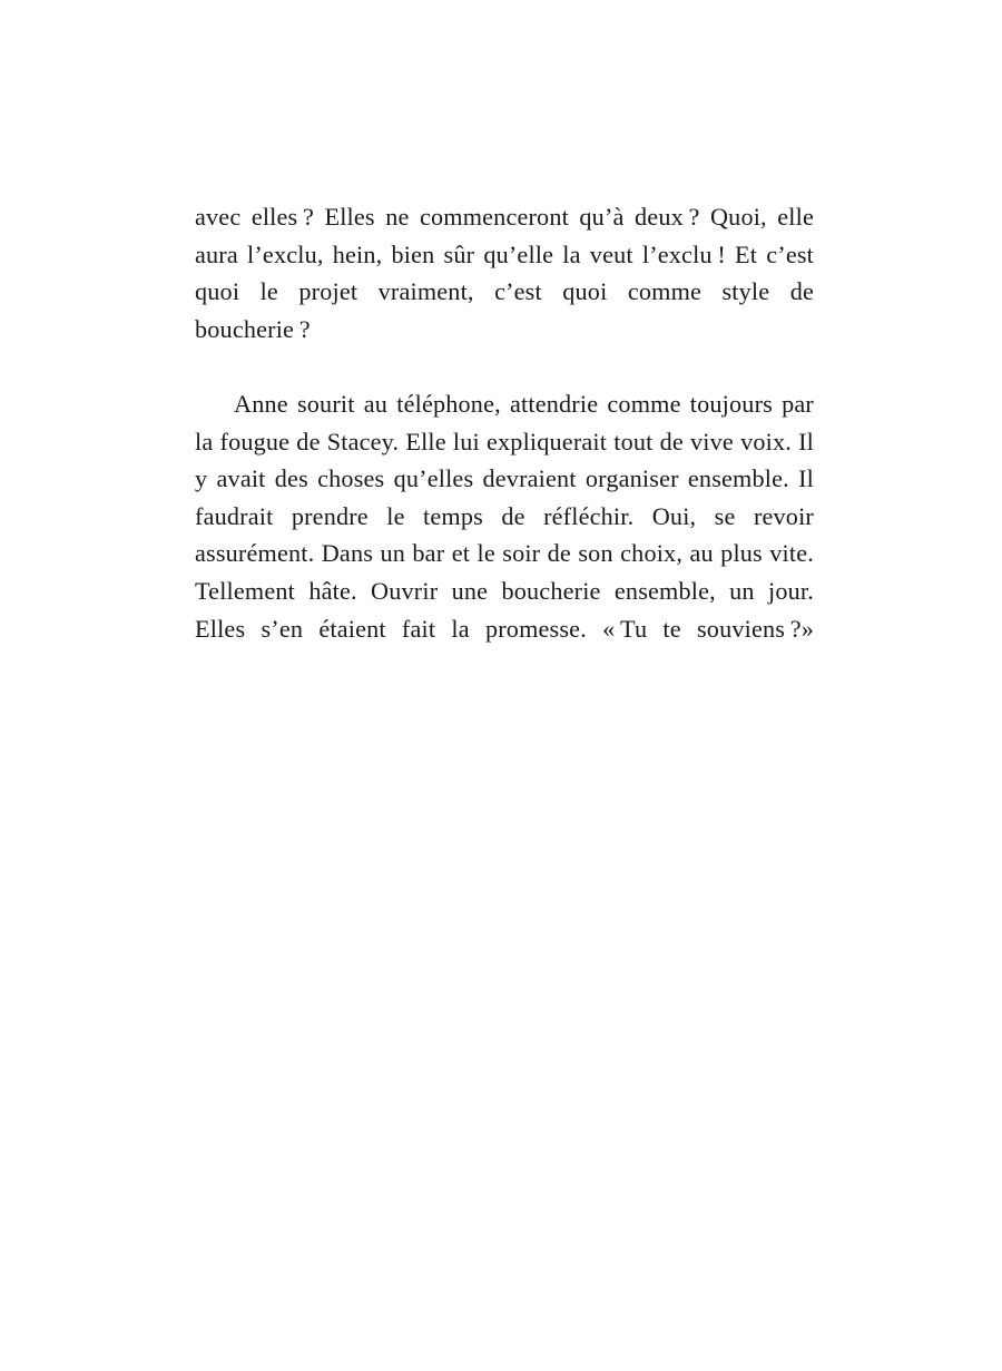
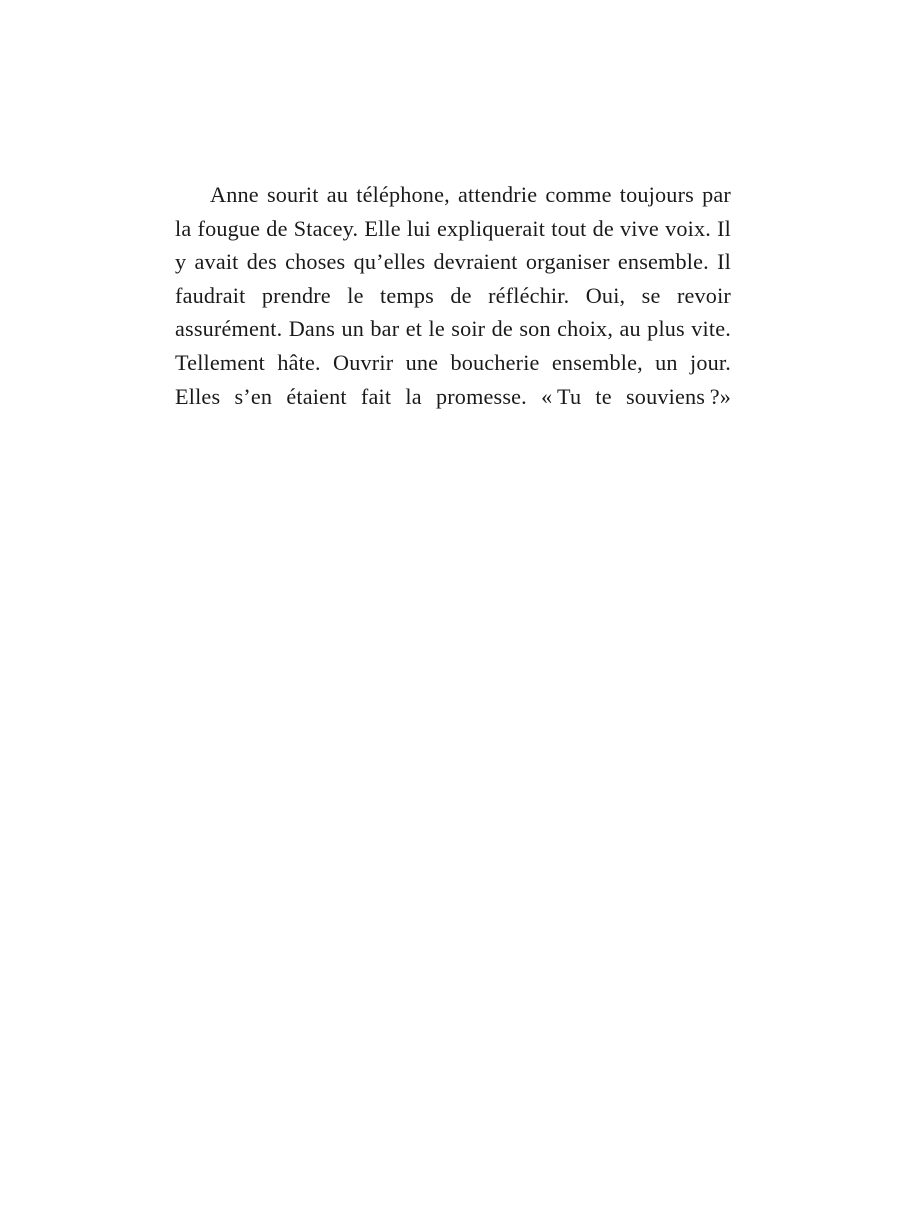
- avec elles ? Elles ne commenceront qu’à deux ? Quoi, elle aura l’exclu, hein, bien sûr qu’elle la veut l’exclu ! Et c’est quoi le projet vraiment, c’est quoi comme style de boucherie ?
  Anne sourit au téléphone, attendrie comme toujours par la fougue de Stacey. Elle lui expliquerait tout de vive voix. Il y avait des choses qu’elles devraient organiser ensemble. Il faudrait prendre le temps de réfléchir. Oui, se revoir assurément. Dans un bar et le soir de son choix, au plus vite. Tellement hâte. Ouvrir une boucherie ensemble, un jour. Elles s’en étaient fait la promesse. « Tu te souviens ?»
